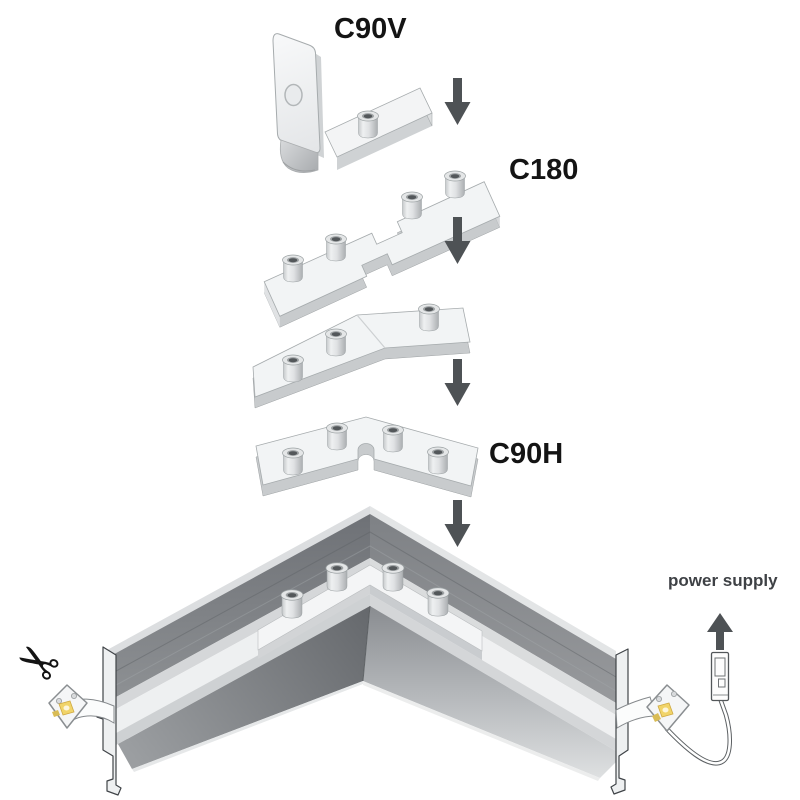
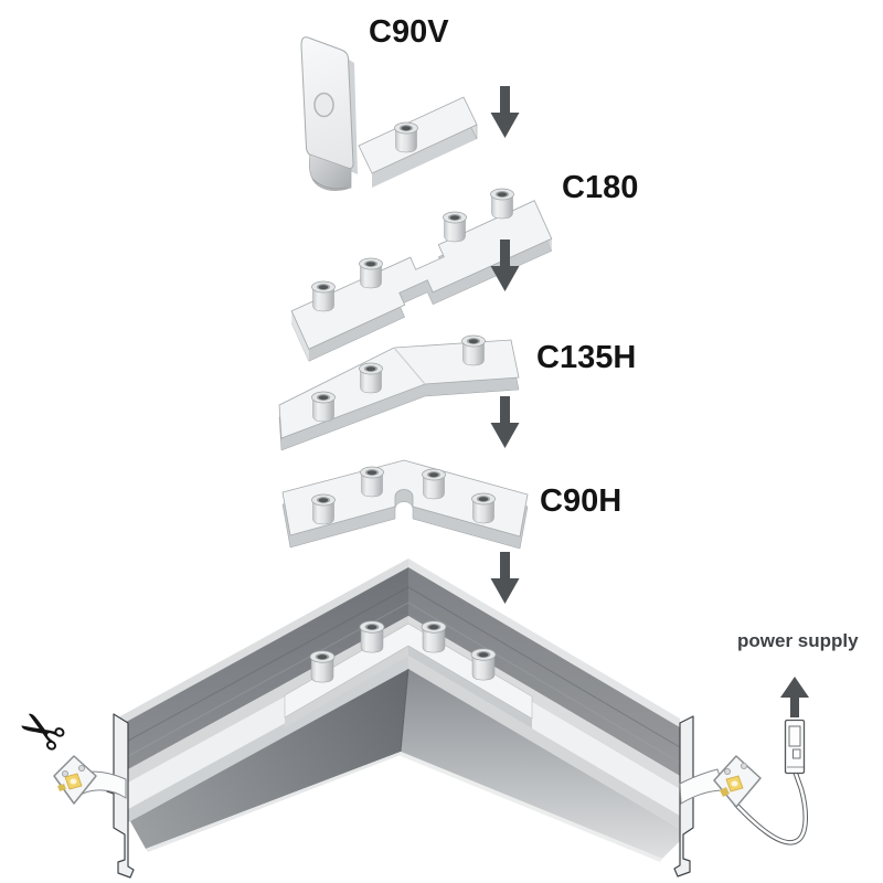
  C90V
  C180
+ C135H
  C90H
  power supply
